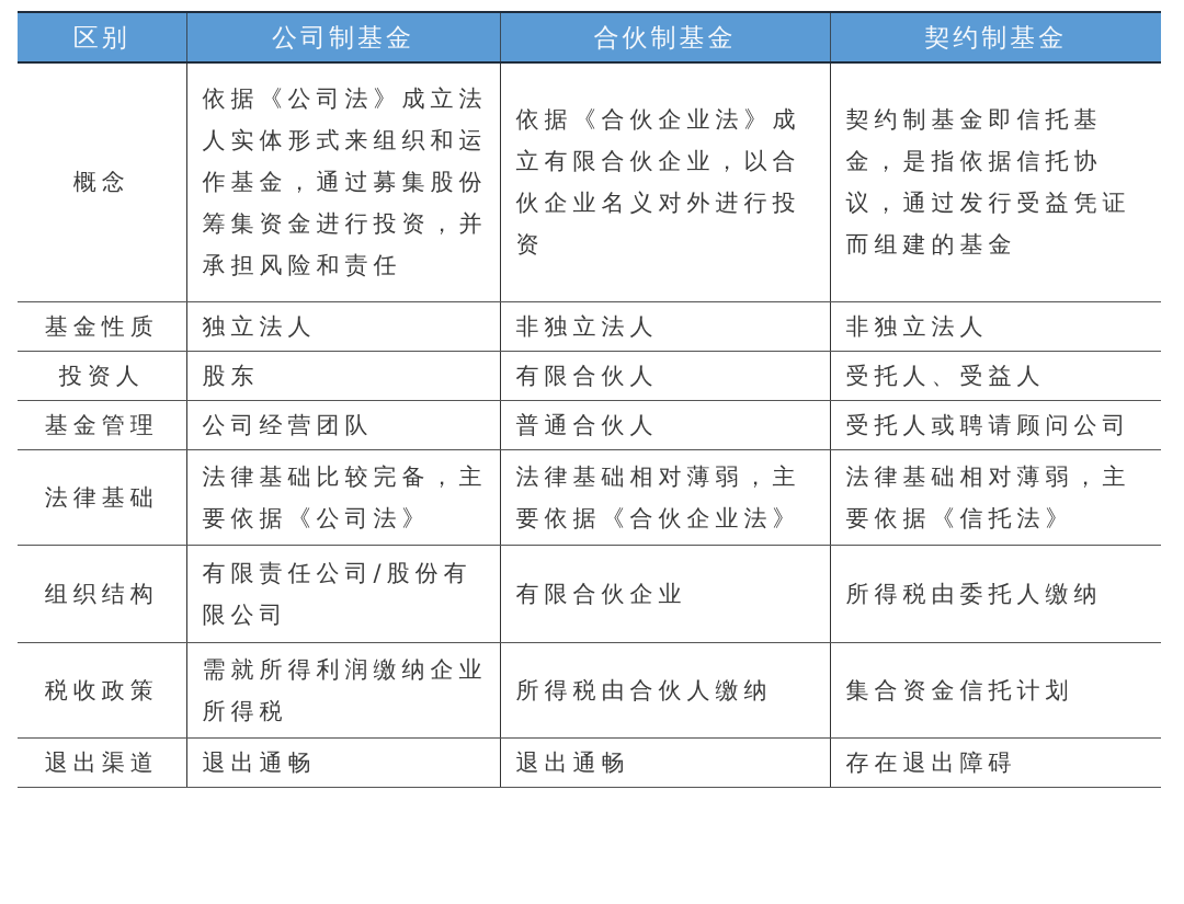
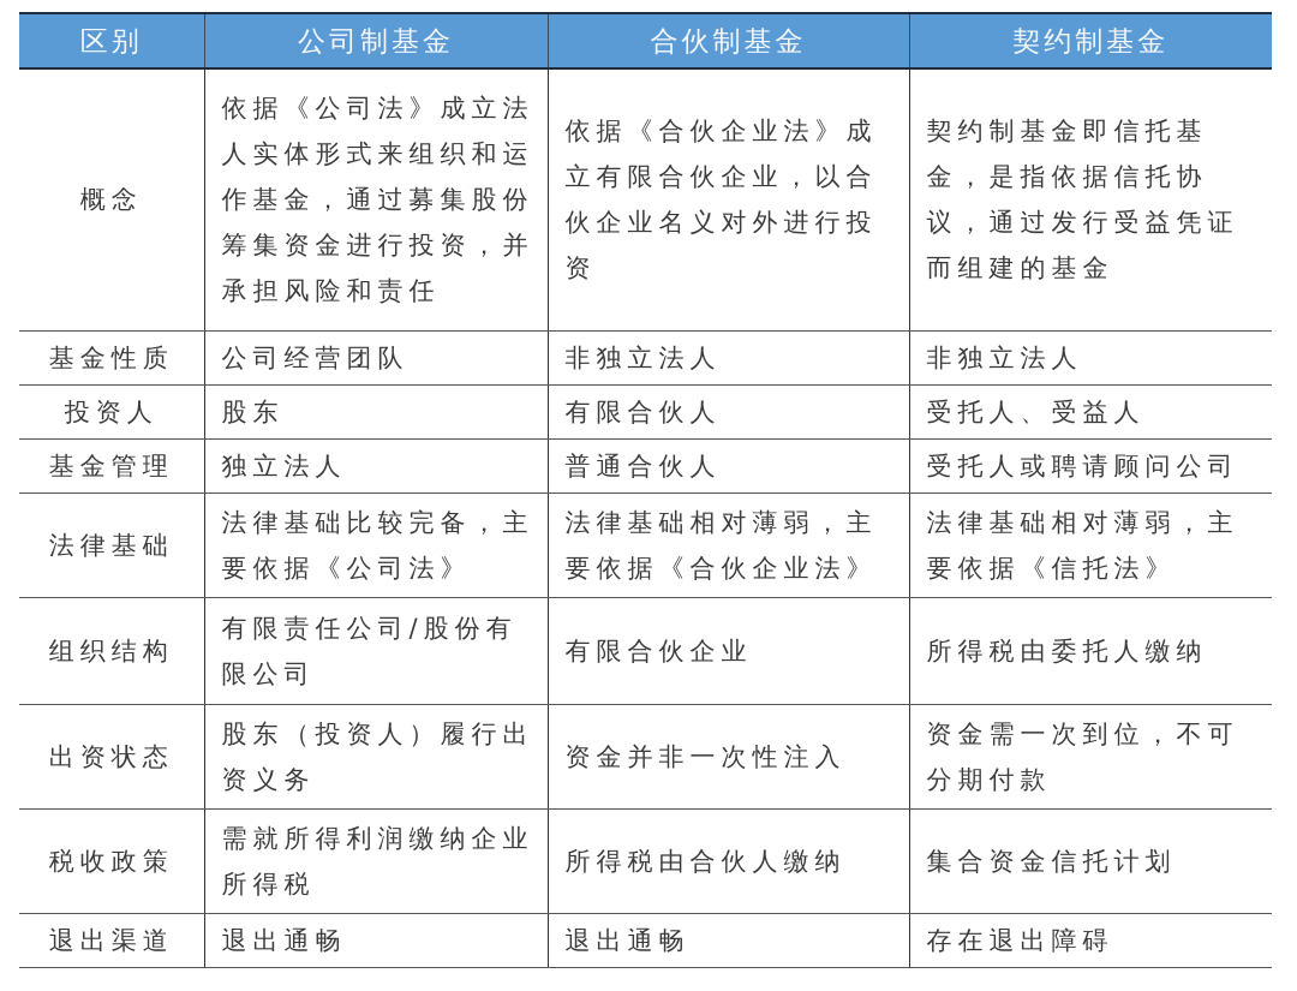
  区别	公司制基金	合伙制基金	契约制基金
  概念	依据《公司法》成立法人实体形式来组织和运作基金，通过募集股份筹集资金进行投资，并承担风险和责任	依据《合伙企业法》成立有限合伙企业，以合伙企业名义对外进行投资	契约制基金即信托基金，是指依据信托协议，通过发行受益凭证而组建的基金
- 基金性质	独立法人	非独立法人	非独立法人
+ 基金性质	公司经营团队	非独立法人	非独立法人
  投资人	股东	有限合伙人	受托人、受益人
- 基金管理	公司经营团队	普通合伙人	受托人或聘请顾问公司
+ 基金管理	独立法人	普通合伙人	受托人或聘请顾问公司
  法律基础	法律基础比较完备，主要依据《公司法》	法律基础相对薄弱，主要依据《合伙企业法》	法律基础相对薄弱，主要依据《信托法》
  组织结构	有限责任公司/股份有限公司	有限合伙企业	所得税由委托人缴纳
+ 出资状态	股东（投资人）履行出资义务	资金并非一次性注入	资金需一次到位，不可分期付款
  税收政策	需就所得利润缴纳企业所得税	所得税由合伙人缴纳	集合资金信托计划
  退出渠道	退出通畅	退出通畅	存在退出障碍
